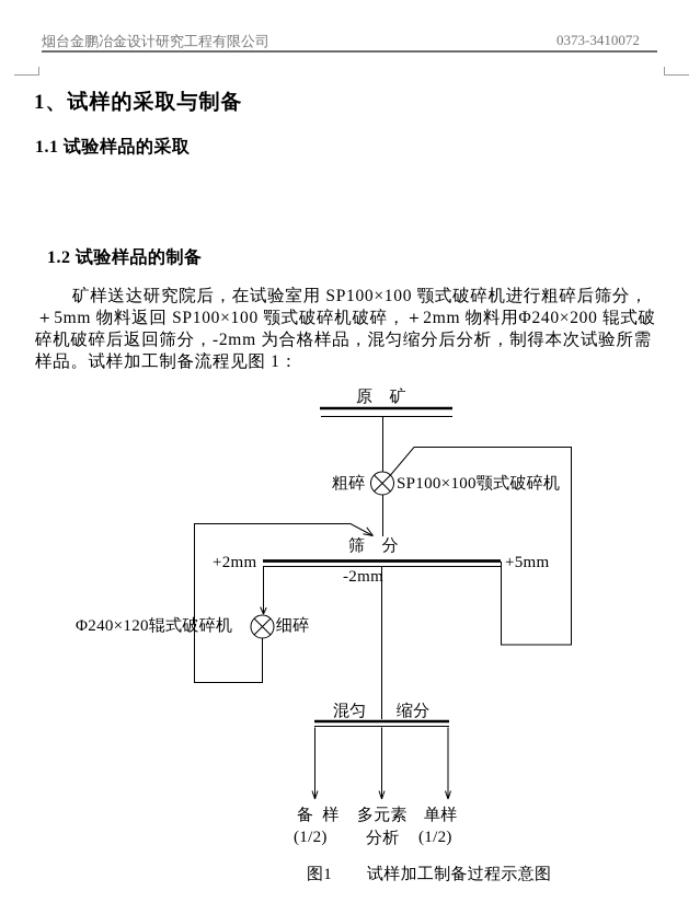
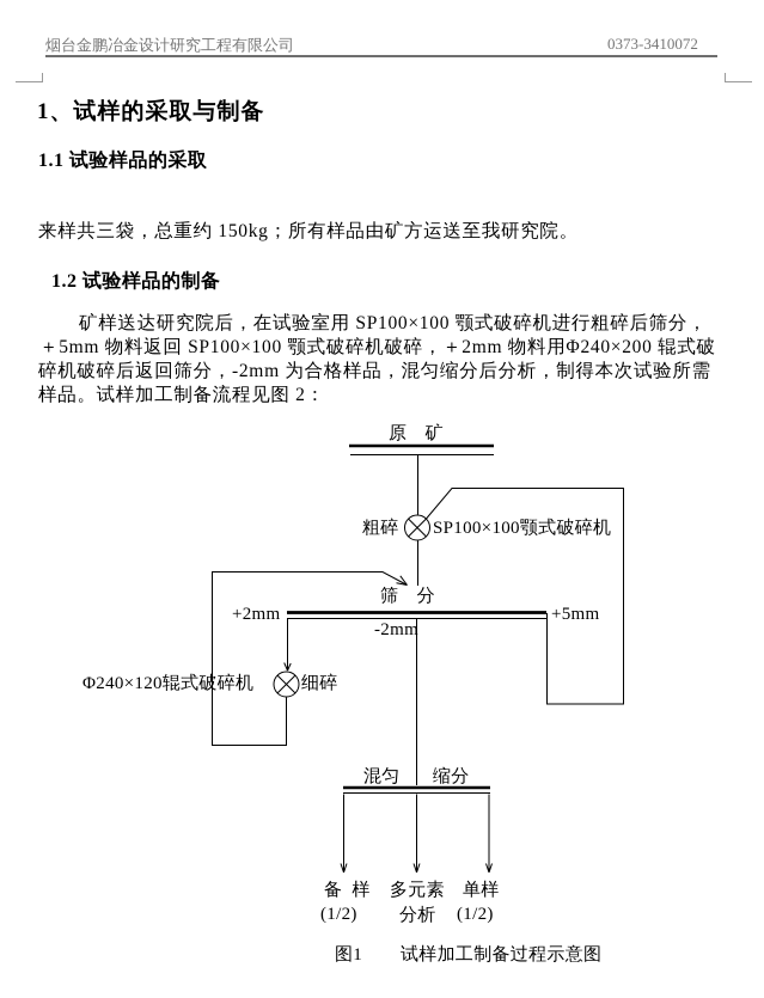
  烟台金鹏冶金设计研究工程有限公司
  0373-3410072
  1、试样的采取与制备
  1.1 试验样品的采取
+ 来样共三袋，总重约 150kg；所有样品由矿方运送至我研究院。
  1.2 试验样品的制备
  矿样送达研究院后，在试验室用 SP100×100 颚式破碎机进行粗碎后筛分，
  ＋5mm 物料返回 SP100×100 颚式破碎机破碎，＋2mm 物料用Φ240×200 辊式破
  碎机破碎后返回筛分，-2mm 为合格样品，混匀缩分后分析，制得本次试验所需
- 样品。试样加工制备流程见图 1：
+ 样品。试样加工制备流程见图 2：
  原 矿
  粗碎
  SP100×100颚式破碎机
  筛 分
  +2mm
  -2mm
  +5mm
  Φ240×120辊式破碎机
  细碎
  混匀
  缩分
  备 样
  (1/2)
  多元素
  分析
  单样
  (1/2)
  图1
  试样加工制备过程示意图
